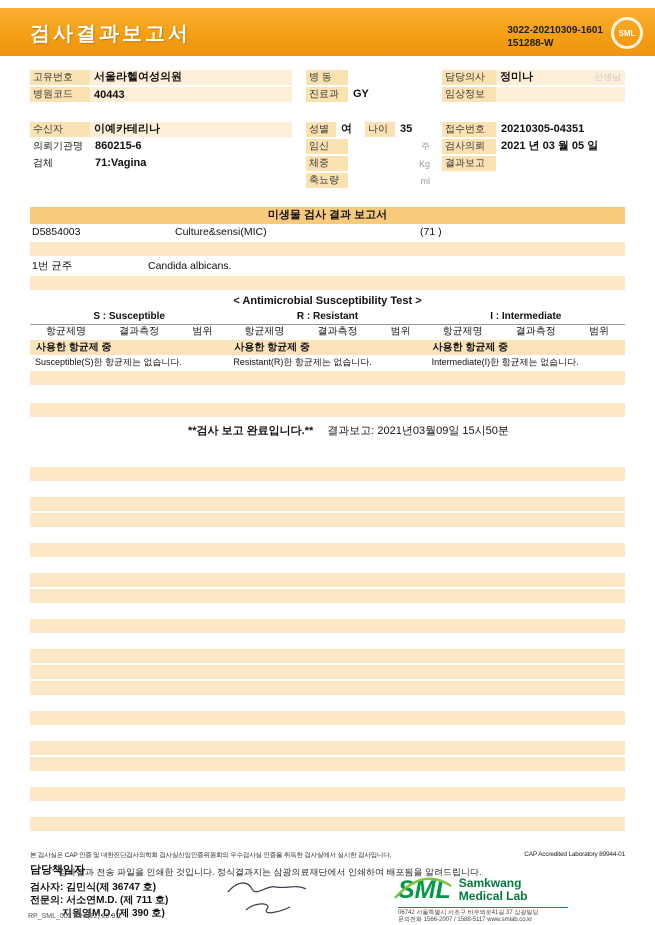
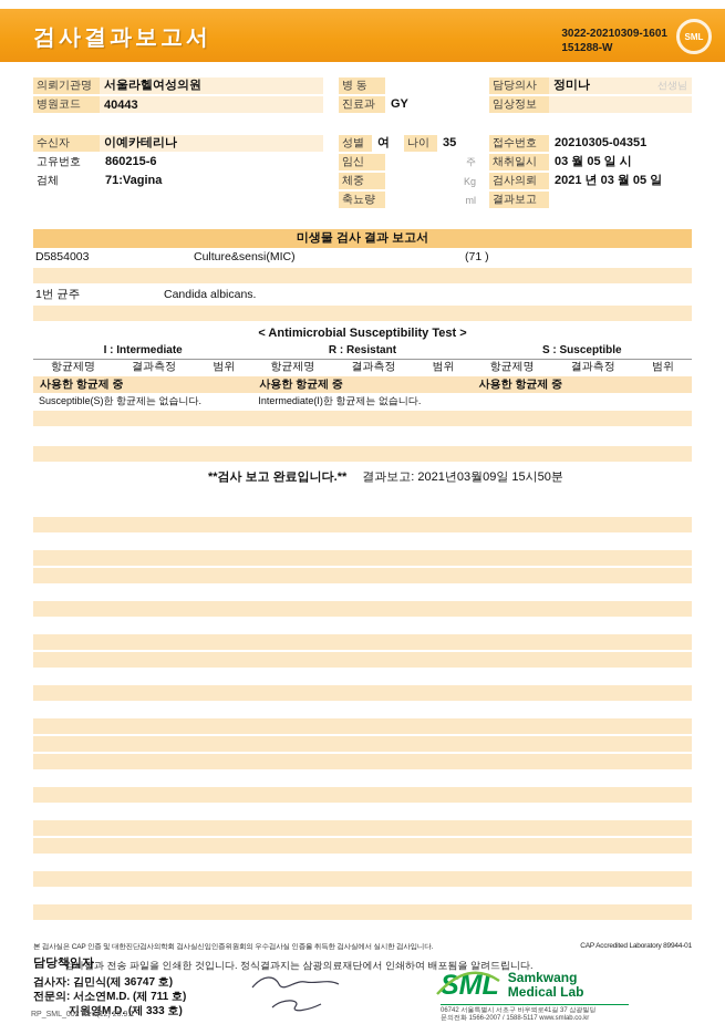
  검사결과보고서
  3022-20210309-1601
  151288-W
  SML
- 고유번호
+ 의뢰기관명
  서울라헬여성의원
  병원코드
  40443
  수신자
  이예카테리나
- 의뢰기관명
+ 고유번호
  860215-6
  검체
  71:Vagina
  병 동
  진료과
  GY
  성별
  여
  나이
  35
  임신
  주
  체중
  Kg
  축뇨량
  ml
  담당의사
  정미나
  선생님
  임상정보
  접수번호
  20210305-04351
+ 채취일시
+ 03 월 05 일 시
  검사의뢰
  2021 년 03 월 05 일
  결과보고
  미생물 검사 결과 보고서
  D5854003
  Culture&sensi(MIC)
  (71 )
  1번 균주
  Candida albicans.
  < Antimicrobial Susceptibility Test >
- S : Susceptible
+ I : Intermediate
  R : Resistant
- I : Intermediate
+ S : Susceptible
  항균제명
  결과측정
  범위
  항균제명
  결과측정
  범위
  항균제명
  결과측정
  범위
  사용한 항균제 중
  사용한 항균제 중
  사용한 항균제 중
  Susceptible(S)한 항균제는 없습니다.
- Resistant(R)한 항균제는 없습니다.
  Intermediate(I)한 항균제는 없습니다.
  **검사 보고 완료입니다.**
  결과보고: 2021년03월09일 15시50분
  검사결과 전송 파일을 인쇄한 것입니다. 정식결과지는 삼광의료재단에서 인쇄하여 배포됨을 알려드립니다.
  담당책임자
  검사자: 김민식(제 36747 호)
  전문의: 서소연M.D. (제 711 호)
- 지원영M.D. (제 390 호)
+ 지원영M.D. (제 333 호)
  SML
  Samkwang
  Medical Lab
